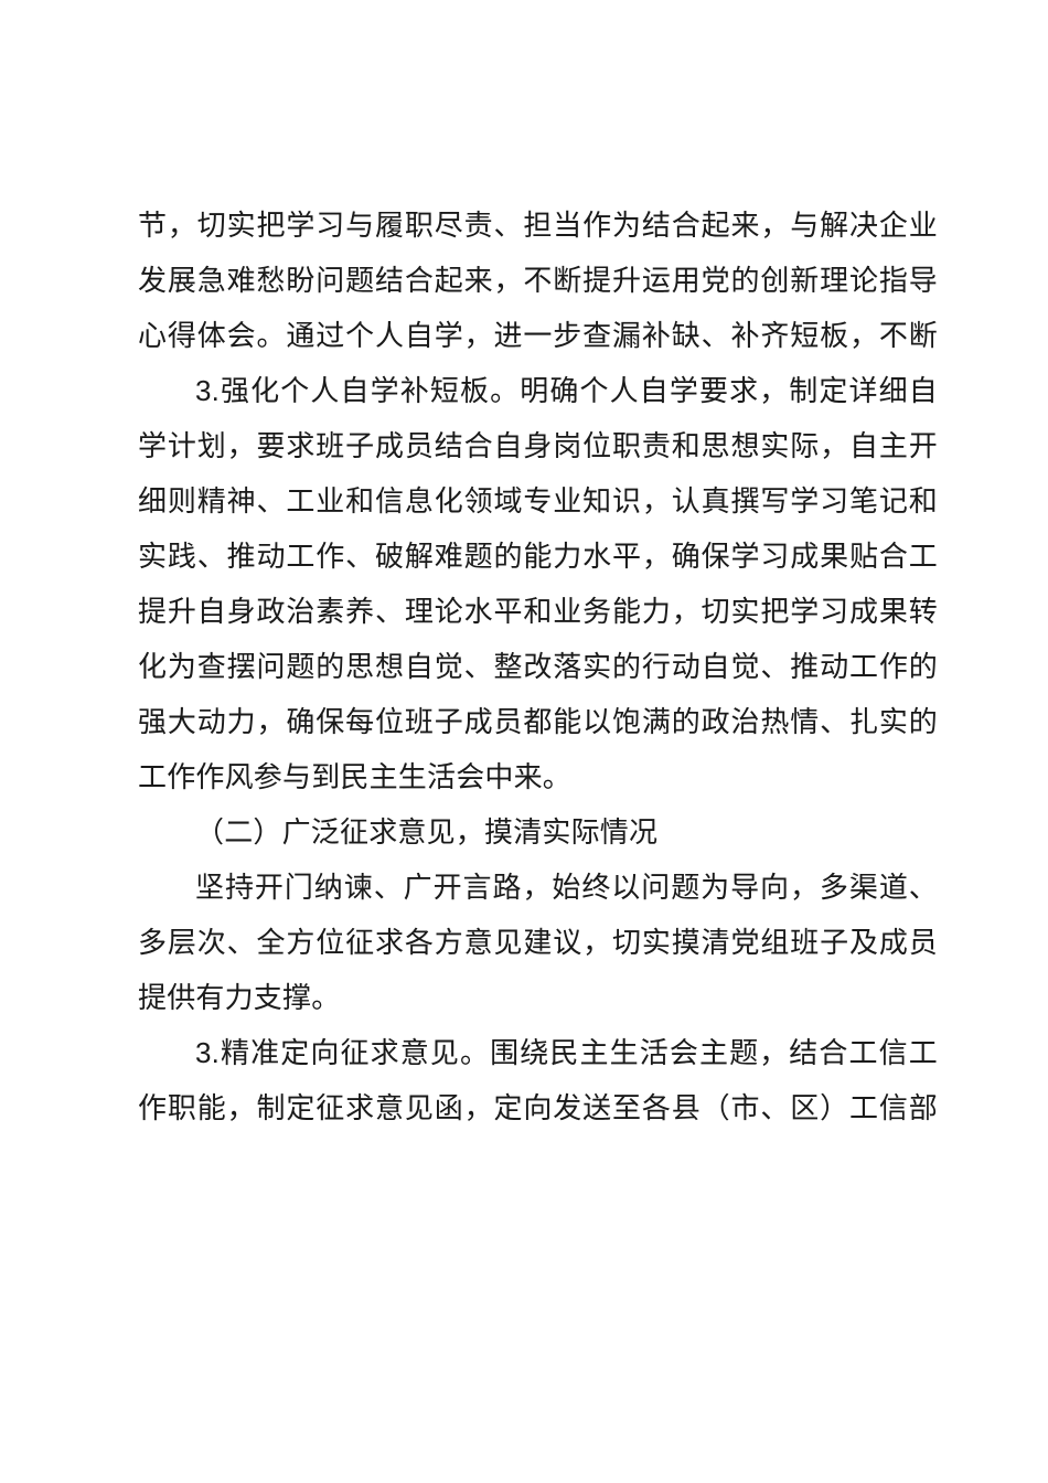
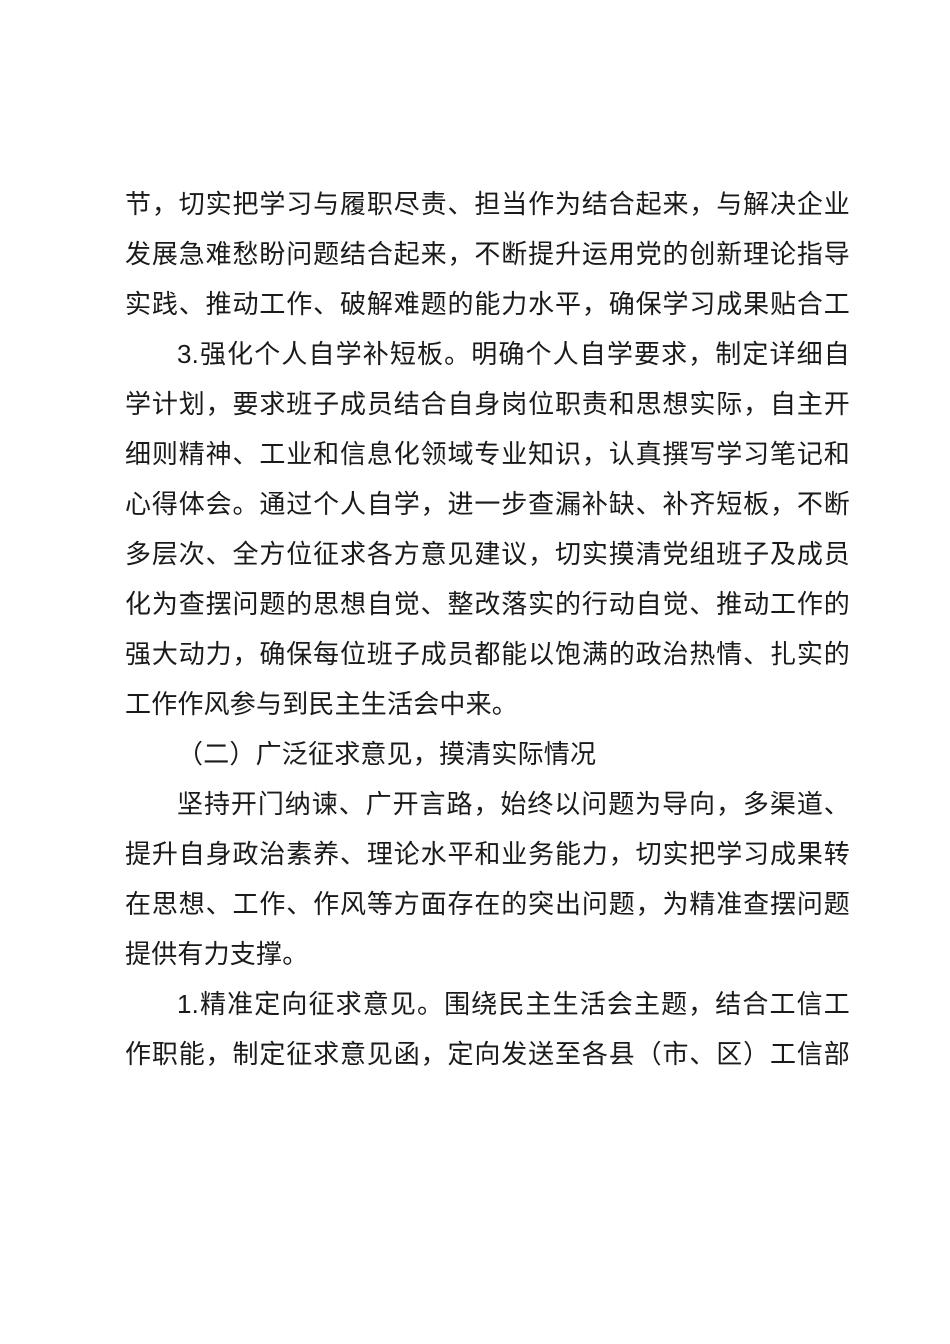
  节，切实把学习与履职尽责、担当作为结合起来，与解决企业
  发展急难愁盼问题结合起来，不断提升运用党的创新理论指导
- 心得体会。通过个人自学，进一步查漏补缺、补齐短板，不断
+ 实践、推动工作、破解难题的能力水平，确保学习成果贴合工
  3.强化个人自学补短板。明确个人自学要求，制定详细自
  学计划，要求班子成员结合自身岗位职责和思想实际，自主开
  细则精神、工业和信息化领域专业知识，认真撰写学习笔记和
- 实践、推动工作、破解难题的能力水平，确保学习成果贴合工
+ 心得体会。通过个人自学，进一步查漏补缺、补齐短板，不断
- 提升自身政治素养、理论水平和业务能力，切实把学习成果转
+ 多层次、全方位征求各方意见建议，切实摸清党组班子及成员
  化为查摆问题的思想自觉、整改落实的行动自觉、推动工作的
  强大动力，确保每位班子成员都能以饱满的政治热情、扎实的
  工作作风参与到民主生活会中来。
  （二）广泛征求意见，摸清实际情况
  坚持开门纳谏、广开言路，始终以问题为导向，多渠道、
- 多层次、全方位征求各方意见建议，切实摸清党组班子及成员
+ 提升自身政治素养、理论水平和业务能力，切实把学习成果转
+ 在思想、工作、作风等方面存在的突出问题，为精准查摆问题
  提供有力支撑。
- 3.精准定向征求意见。围绕民主生活会主题，结合工信工
+ 1.精准定向征求意见。围绕民主生活会主题，结合工信工
  作职能，制定征求意见函，定向发送至各县（市、区）工信部
